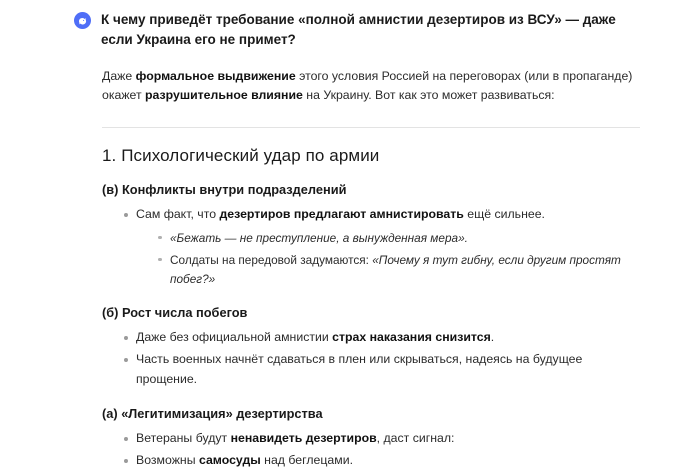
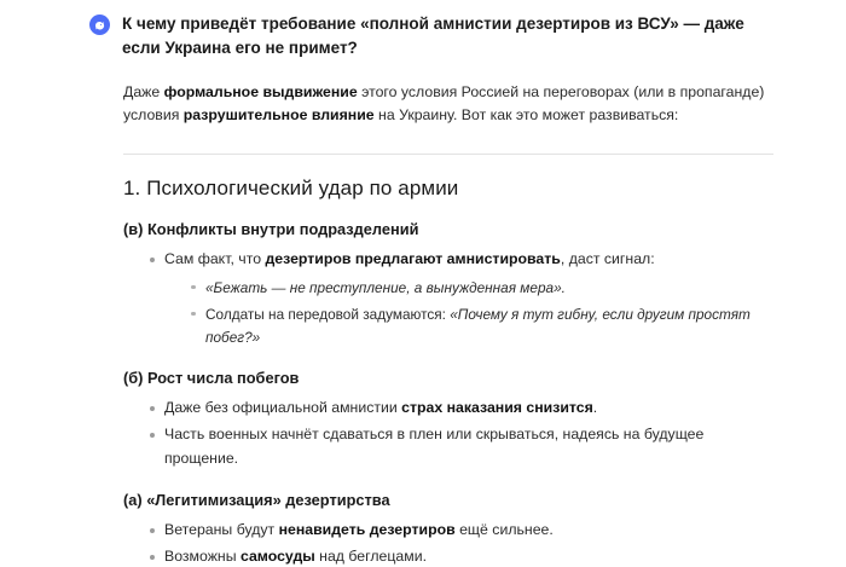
  К чему приведёт требование «полной амнистии дезертиров из ВСУ» — даже если Украина его не примет?
- Даже формальное выдвижение этого условия Россией на переговорах (или в пропаганде) окажет разрушительное влияние на Украину. Вот как это может развиваться:
+ Даже формальное выдвижение этого условия Россией на переговорах (или в пропаганде) условия разрушительное влияние на Украину. Вот как это может развиваться:
  1. Психологический удар по армии
  (в) Конфликты внутри подразделений
- Сам факт, что дезертиров предлагают амнистировать ещё сильнее.
+ Сам факт, что дезертиров предлагают амнистировать, даст сигнал:
  «Бежать — не преступление, а вынужденная мера».
  Солдаты на передовой задумаются: «Почему я тут гибну, если другим простят побег?»
  (б) Рост числа побегов
  Даже без официальной амнистии страх наказания снизится.
  Часть военных начнёт сдаваться в плен или скрываться, надеясь на будущее прощение.
  (а) «Легитимизация» дезертирства
- Ветераны будут ненавидеть дезертиров, даст сигнал:
+ Ветераны будут ненавидеть дезертиров ещё сильнее.
  Возможны самосуды над беглецами.
